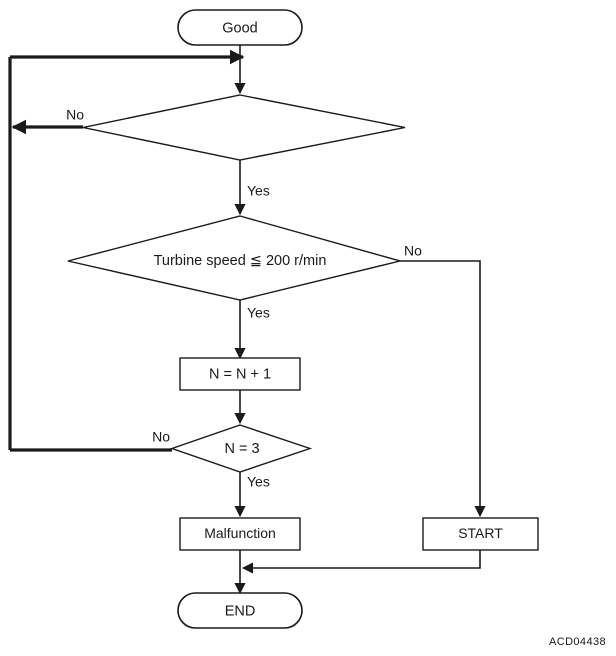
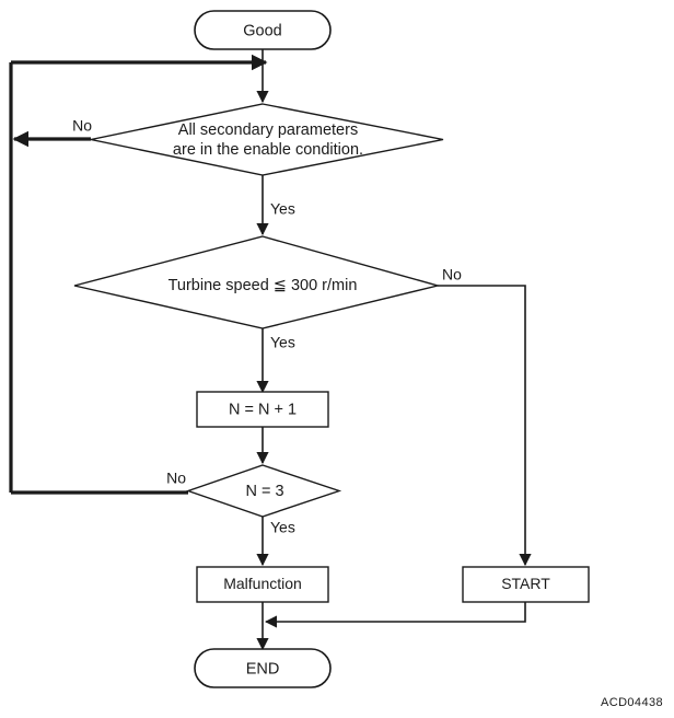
  Good
+ All secondary parameters
+ are in the enable condition.
- Turbine speed ≦ 200 r/min
+ Turbine speed ≦ 300 r/min
  N = N + 1
  N = 3
  Malfunction
  START
  END
  No
  Yes
  No
  Yes
  No
  Yes
  ACD04438
